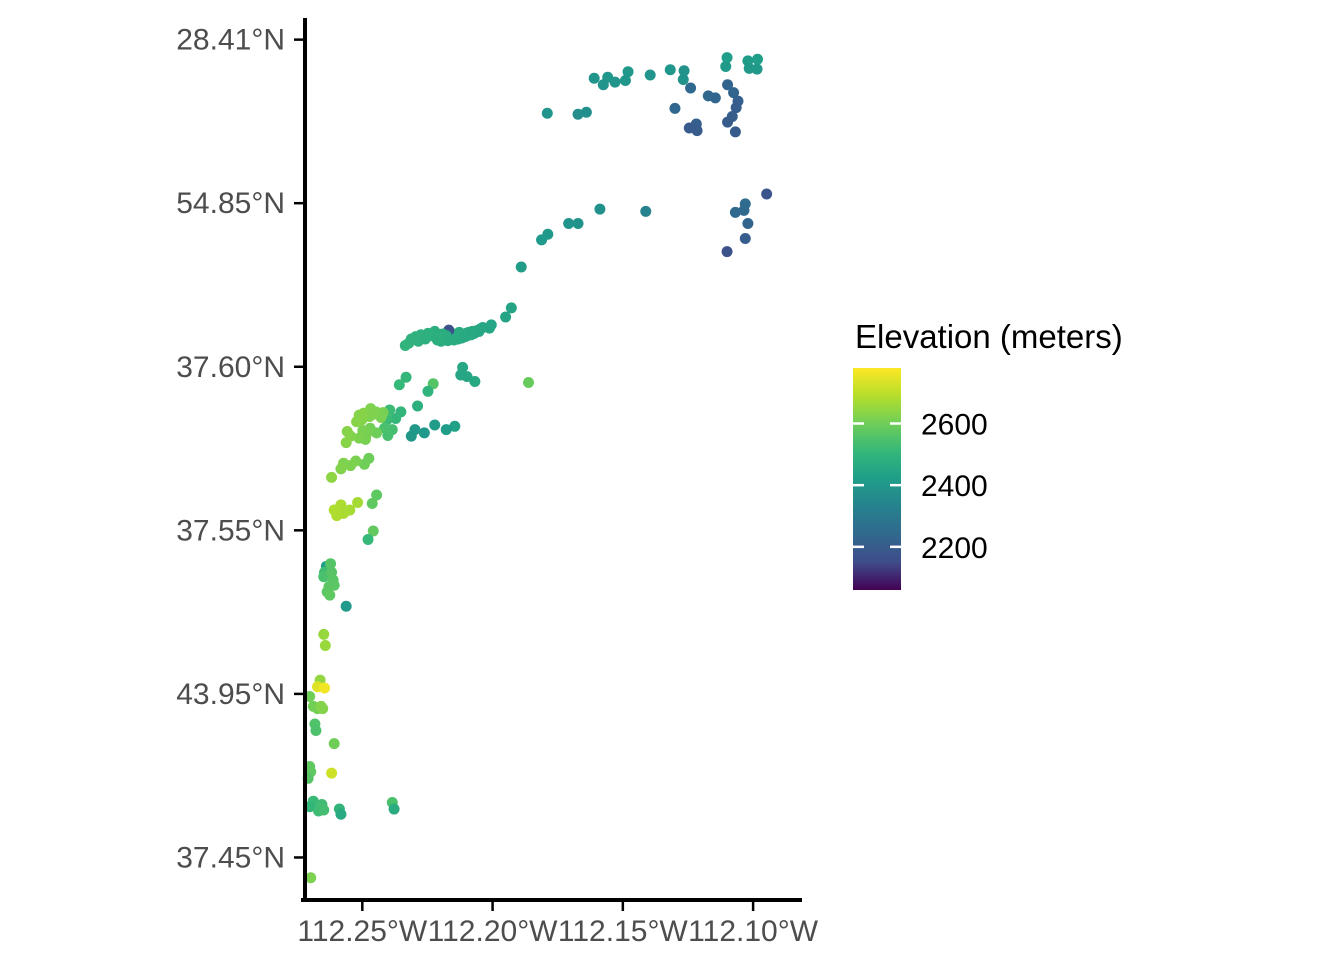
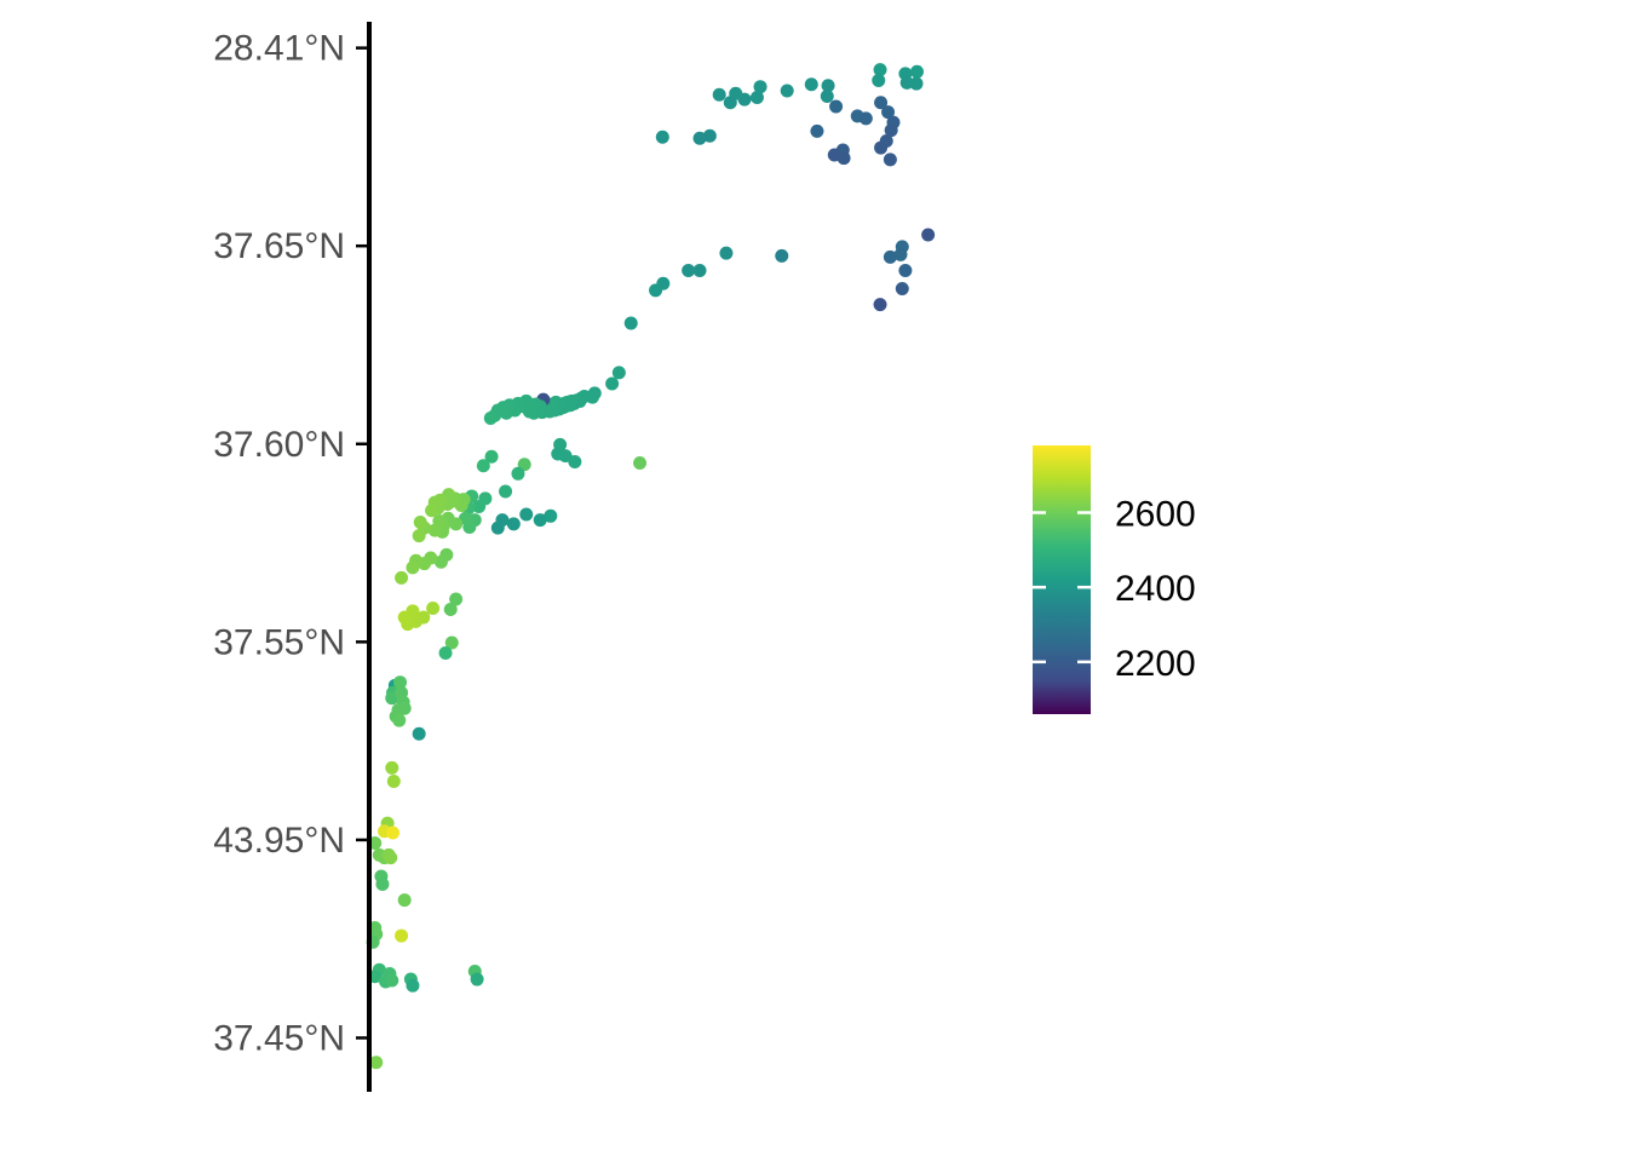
  28.41°N
- 54.85°N
+ 37.65°N
  37.60°N
  37.55°N
  43.95°N
  37.45°N
- 112.25°W
- 112.20°W
- 112.15°W
- 112.10°W
- Elevation (meters)
  2600
  2400
  2200
